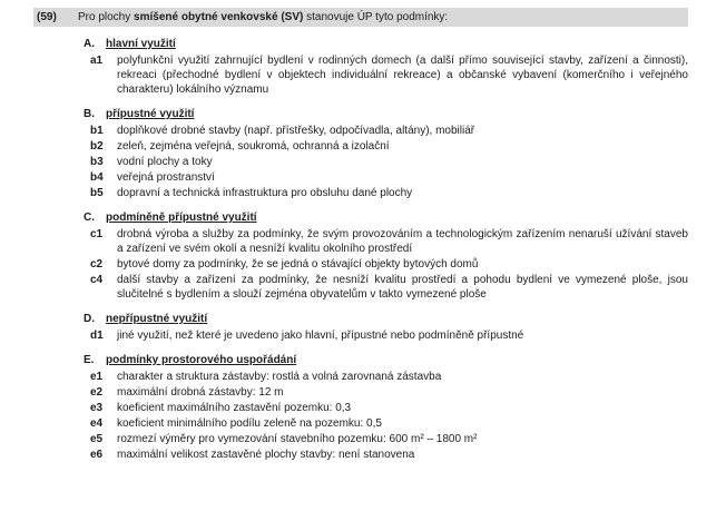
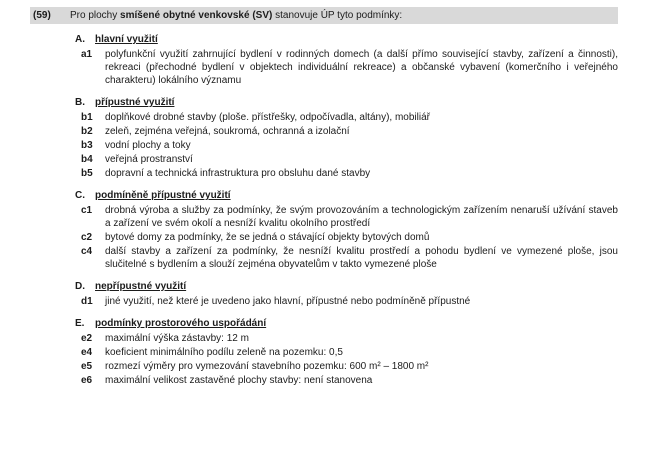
  (59)
  Pro plochy smíšené obytné venkovské (SV) stanovuje ÚP tyto podmínky:
  A.
  hlavní využití
  a1
  polyfunkční využití zahrnující bydlení v rodinných domech (a další přímo související stavby, zařízení a činnosti), rekreaci (přechodné bydlení v objektech individuální rekreace) a občanské vybavení (komerčního i veřejného charakteru) lokálního významu
  B.
  přípustné využití
  b1
- doplňkové drobné stavby (např. přístřešky, odpočívadla, altány), mobiliář
+ doplňkové drobné stavby (ploše. přístřešky, odpočívadla, altány), mobiliář
  b2
  zeleň, zejména veřejná, soukromá, ochranná a izolační
  b3
  vodní plochy a toky
  b4
  veřejná prostranství
  b5
- dopravní a technická infrastruktura pro obsluhu dané plochy
+ dopravní a technická infrastruktura pro obsluhu dané stavby
  C.
  podmíněně přípustné využití
  c1
  drobná výroba a služby za podmínky, že svým provozováním a technologickým zařízením nenaruší užívání staveb a zařízení ve svém okolí a nesníží kvalitu okolního prostředí
  c2
  bytové domy za podmínky, že se jedná o stávající objekty bytových domů
  c4
  další stavby a zařízení za podmínky, že nesníží kvalitu prostředí a pohodu bydlení ve vymezené ploše, jsou slučitelné s bydlením a slouží zejména obyvatelům v takto vymezené ploše
  D.
  nepřípustné využití
  d1
  jiné využití, než které je uvedeno jako hlavní, přípustné nebo podmíněně přípustné
  E.
  podmínky prostorového uspořádání
- e1
- charakter a struktura zástavby: rostlá a volná zarovnaná zástavba
  e2
- maximální drobná zástavby: 12 m
+ maximální výška zástavby: 12 m
- e3
- koeficient maximálního zastavění pozemku: 0,3
  e4
  koeficient minimálního podílu zeleně na pozemku: 0,5
  e5
  rozmezí výměry pro vymezování stavebního pozemku: 600 m² – 1800 m²
  e6
  maximální velikost zastavěné plochy stavby: není stanovena
